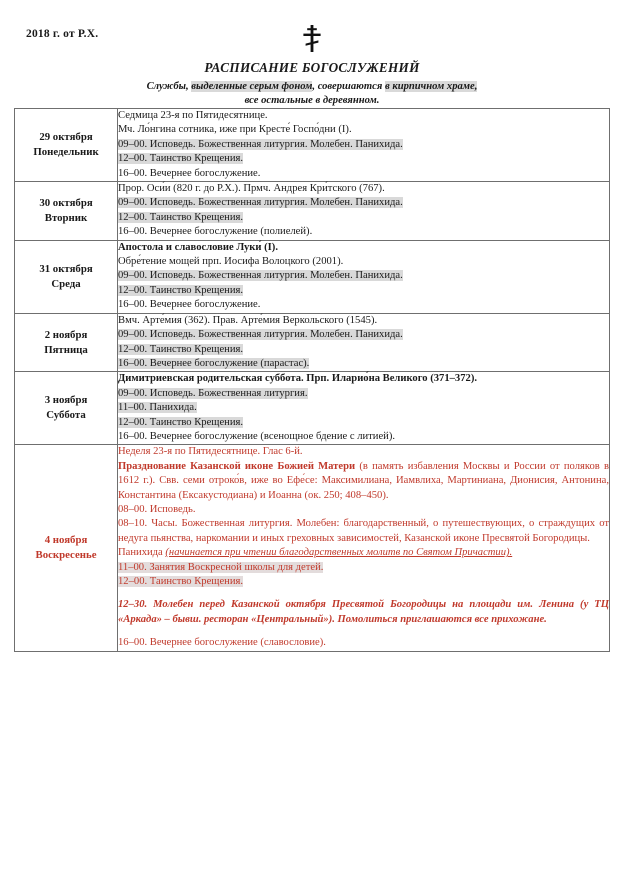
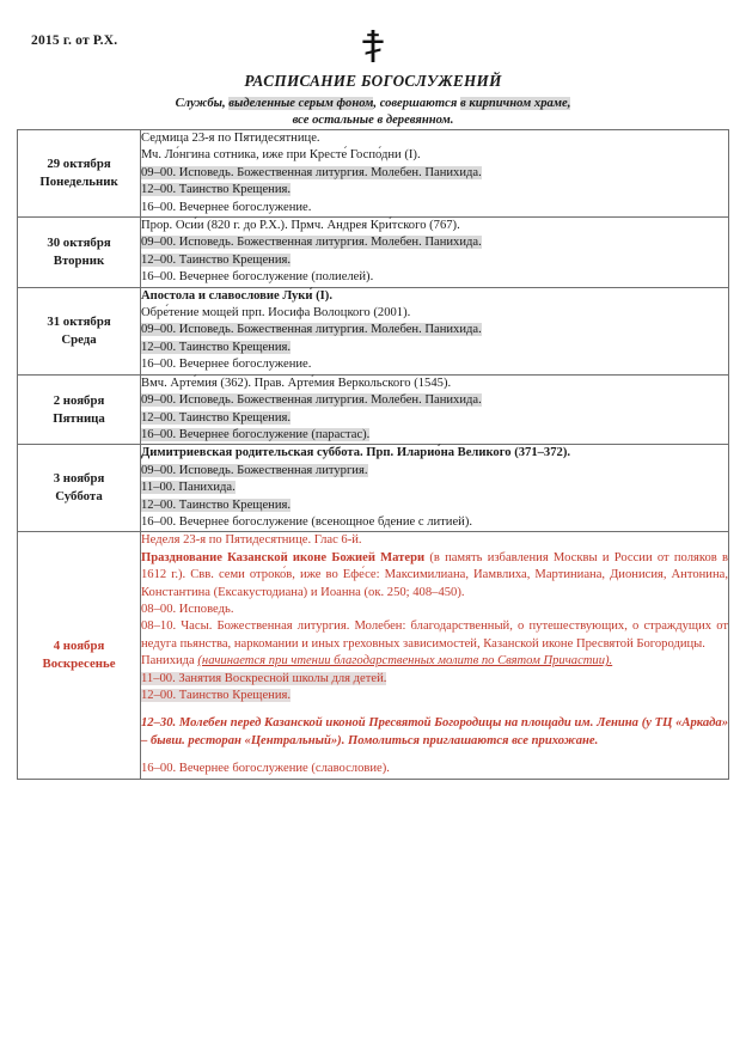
- 2018 г. от Р.Х.
+ 2015 г. от Р.Х.
  РАСПИСАНИЕ БОГОСЛУЖЕНИЙ
  Службы, выделенные серым фоном, совершаются в кирпичном храме,
  все остальные в деревянном.
  29 октября Понедельник	Седмица 23-я по Пятидесятнице. Мч. Ло́нгина сотника, иже при Кресте́ Госпо́дни (I). 09–00. Исповедь. Божественная литургия. Молебен. Панихида. 12–00. Таинство Крещения. 16–00. Вечернее богослужение.
  30 октября Вторник	Прор. Оси́и (820 г. до Р.Х.). Прмч. Андрея Кри́тского (767). 09–00. Исповедь. Божественная литургия. Молебен. Панихида. 12–00. Таинство Крещения. 16–00. Вечернее богослужение (полиелей).
  31 октября Среда	Апостола и славословие Луки́ (I). Обре́тение мощей прп. Иосифа Волоцкого (2001). 09–00. Исповедь. Божественная литургия. Молебен. Панихида. 12–00. Таинство Крещения. 16–00. Вечернее богослужение.
  2 ноября Пятница	Вмч. Арте́мия (362). Прав. Арте́мия Веркольского (1545). 09–00. Исповедь. Божественная литургия. Молебен. Панихида. 12–00. Таинство Крещения. 16–00. Вечернее богослужение (парастас).
  3 ноября Суббота	Димитриевская родительская суббота. Прп. Иларио́на Великого (371–372). 09–00. Исповедь. Божественная литургия. 11–00. Панихида. 12–00. Таинство Крещения. 16–00. Вечернее богослужение (всенощное бдение с литией).
- 4 ноября Воскресенье	Неделя 23-я по Пятидесятнице. Глас 6-й. Празднование Казанской иконе Божией Матери (в память избавления Москвы и России от поляков в 1612 г.). Свв. семи отроко́в, иже во Ефе́се: Максимилиана, Иамвлиха, Мартиниана, Дионисия, Антонина, Константина (Ексакустодиана) и Иоанна (ок. 250; 408–450). 08–00. Исповедь. 08–10. Часы. Божественная литургия. Молебен: благодарственный, о путешествующих, о страждущих от недуга пьянства, наркомании и иных греховных зависимостей, Казанской иконе Пресвятой Богородицы. Панихида (начинается при чтении благодарственных молитв по Святом Причастии). 11–00. Занятия Воскресной школы для детей. 12–00. Таинство Крещения. 12–30. Молебен перед Казанской октября Пресвятой Богородицы на площади им. Ленина (у ТЦ «Аркада» – бывш. ресторан «Центральный»). Помолиться приглашаются все прихожане. 16–00. Вечернее богослужение (славословие).
+ 4 ноября Воскресенье	Неделя 23-я по Пятидесятнице. Глас 6-й. Празднование Казанской иконе Божией Матери (в память избавления Москвы и России от поляков в 1612 г.). Свв. семи отроко́в, иже во Ефе́се: Максимилиана, Иамвлиха, Мартиниана, Дионисия, Антонина, Константина (Ексакустодиана) и Иоанна (ок. 250; 408–450). 08–00. Исповедь. 08–10. Часы. Божественная литургия. Молебен: благодарственный, о путешествующих, о страждущих от недуга пьянства, наркомании и иных греховных зависимостей, Казанской иконе Пресвятой Богородицы. Панихида (начинается при чтении благодарственных молитв по Святом Причастии). 11–00. Занятия Воскресной школы для детей. 12–00. Таинство Крещения. 12–30. Молебен перед Казанской иконой Пресвятой Богородицы на площади им. Ленина (у ТЦ «Аркада» – бывш. ресторан «Центральный»). Помолиться приглашаются все прихожане. 16–00. Вечернее богослужение (славословие).
